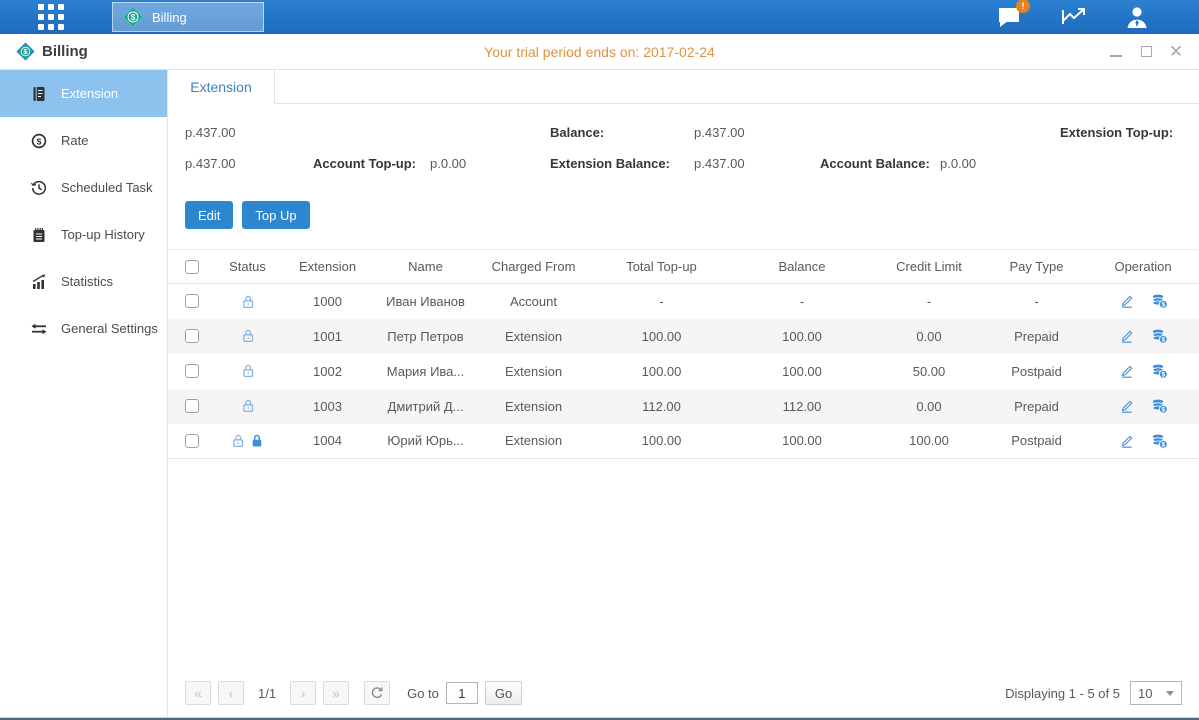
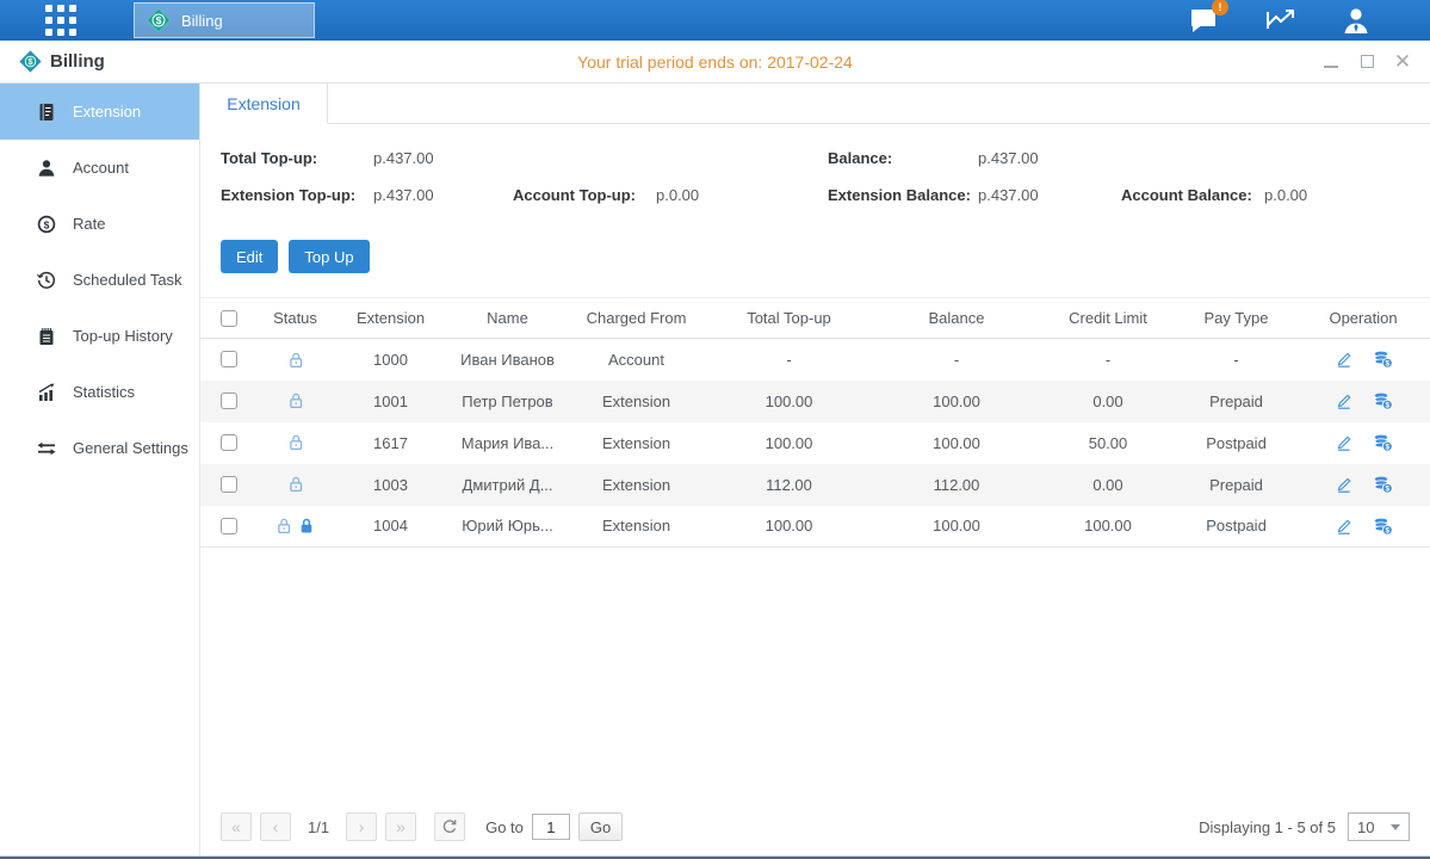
  $
  Billing
  !
  $
  Billing
  Your trial period ends on: 2017-02-24
  ✕
  Extension
+ Account
  $
  Rate
  Scheduled Task
  Top-up History
  Statistics
  General Settings
  Extension
+ Total Top-up:
  p.437.00
  Balance:
  p.437.00
  Extension Top-up:
  p.437.00
  Account Top-up:
  p.0.00
  Extension Balance:
  p.437.00
  Account Balance:
  p.0.00
  Edit
  Top Up
  	Status	Extension	Name	Charged From	Total Top-up	Balance	Credit Limit	Pay Type	Operation
  		1000	Иван Иванов	Account	-	-	-	-
  		1001	Петр Петров	Extension	100.00	100.00	0.00	Prepaid
- 		1002	Мария Ива...	Extension	100.00	100.00	50.00	Postpaid
+ 		1617	Мария Ива...	Extension	100.00	100.00	50.00	Postpaid
  		1003	Дмитрий Д...	Extension	112.00	112.00	0.00	Prepaid
  		1004	Юрий Юрь...	Extension	100.00	100.00	100.00	Postpaid
  «
  ‹
  1/1
  ›
  »
  Go to
  1
  Go
  Displaying 1 - 5 of 5
  10
